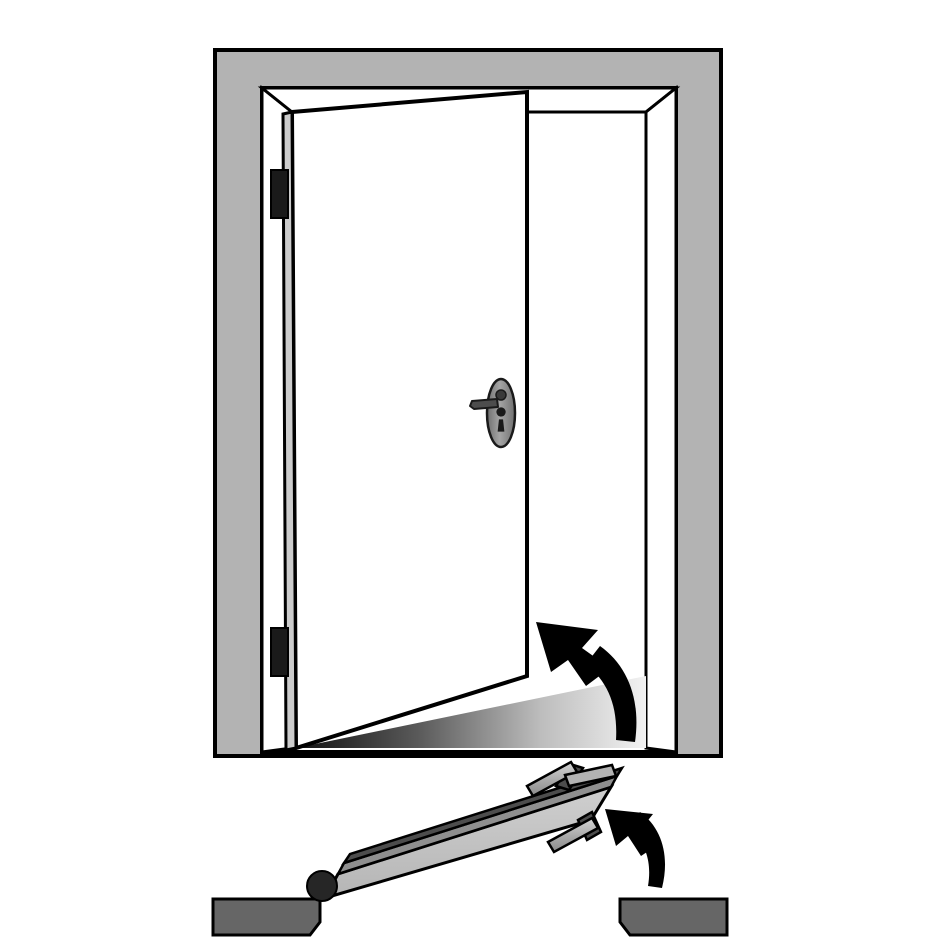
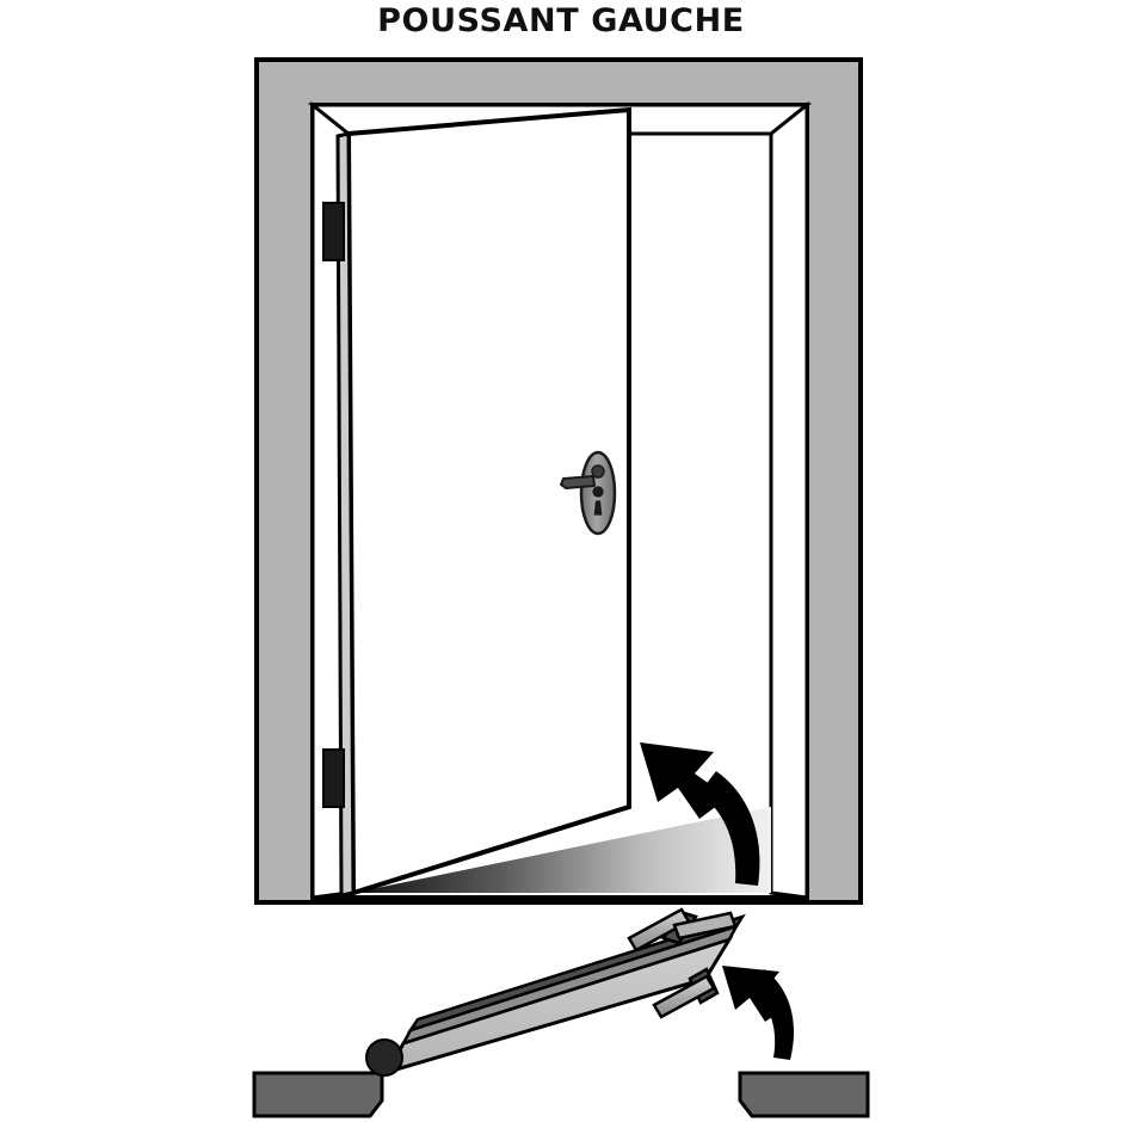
+ POUSSANT GAUCHE
